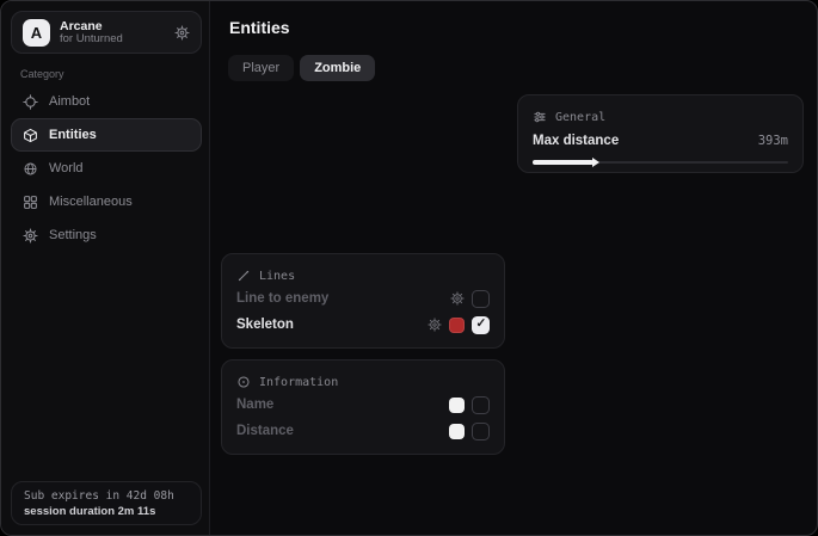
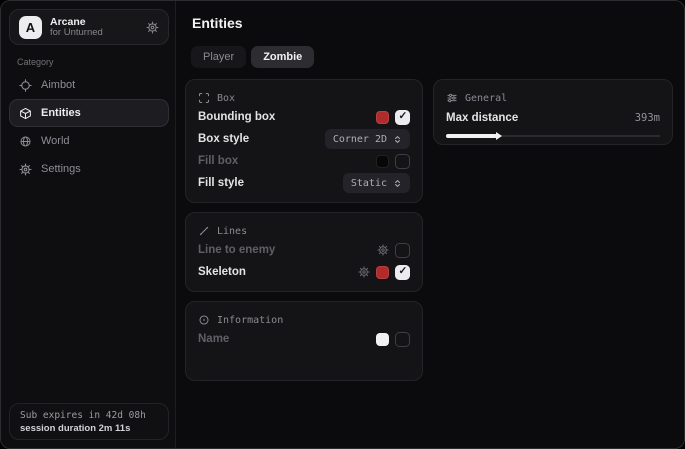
  A
  Arcane
  for Unturned
  Category
  Aimbot
  Entities
  World
- Miscellaneous
  Settings
  Sub expires in 42d 08h
  session duration 2m 11s
  Entities
  Player
  Zombie
+ Box
+ Bounding box
+ Box style
+ Corner 2D
+ Fill box
+ Fill style
+ Static
  Lines
  Line to enemy
  Skeleton
  Information
  Name
- Distance
  General
  Max distance
  393m
